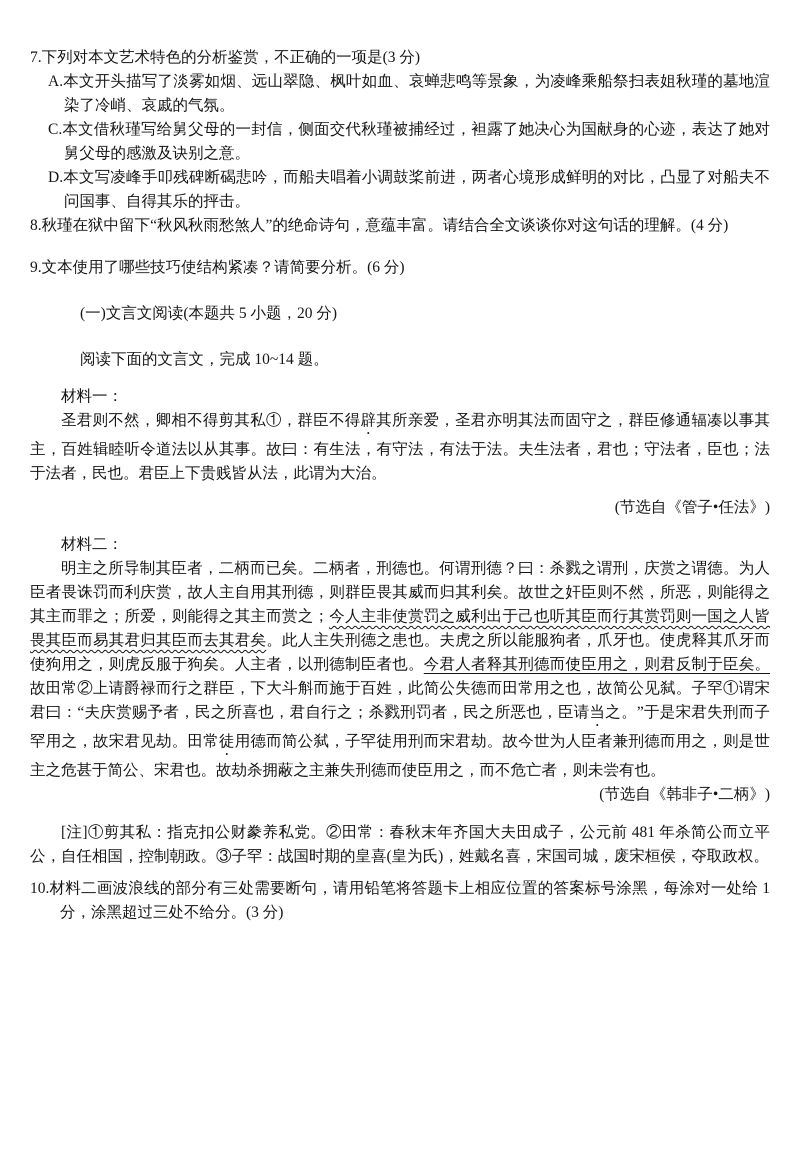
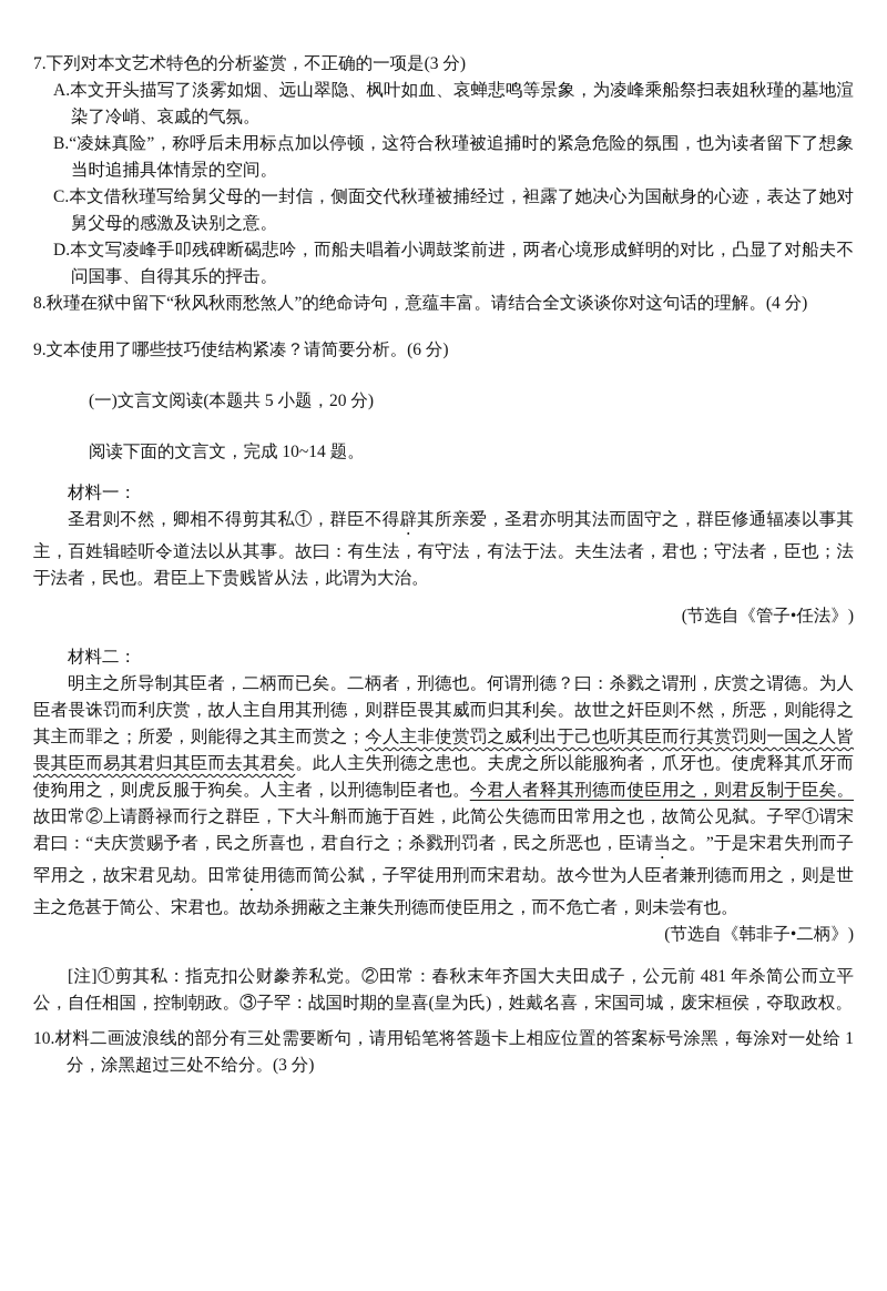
  7.下列对本文艺术特色的分析鉴赏，不正确的一项是(3 分)
  A.本文开头描写了淡雾如烟、远山翠隐、枫叶如血、哀蝉悲鸣等景象，为凌峰乘船祭扫表姐秋瑾的墓地渲染了冷峭、哀戚的气氛。
+ B.“凌妹真险”，称呼后未用标点加以停顿，这符合秋瑾被追捕时的紧急危险的氛围，也为读者留下了想象当时追捕具体情景的空间。
  C.本文借秋瑾写给舅父母的一封信，侧面交代秋瑾被捕经过，袒露了她决心为国献身的心迹，表达了她对舅父母的感激及诀别之意。
  D.本文写凌峰手叩残碑断碣悲吟，而船夫唱着小调鼓桨前进，两者心境形成鲜明的对比，凸显了对船夫不问国事、自得其乐的抨击。
  8.秋瑾在狱中留下“秋风秋雨愁煞人”的绝命诗句，意蕴丰富。请结合全文谈谈你对这句话的理解。(4 分)
  9.文本使用了哪些技巧使结构紧凑？请简要分析。(6 分)
  (一)文言文阅读(本题共 5 小题，20 分)
  阅读下面的文言文，完成 10~14 题。
  材料一：
  圣君则不然，卿相不得剪其私①，群臣不得辟其所亲爱，圣君亦明其法而固守之，群臣修通辐凑以事其主，百姓辑睦听令道法以从其事。故曰：有生法，有守法，有法于法。夫生法者，君也；守法者，臣也；法于法者，民也。君臣上下贵贱皆从法，此谓为大治。
  (节选自《管子•任法》)
  材料二：
  明主之所导制其臣者，二柄而已矣。二柄者，刑德也。何谓刑德？曰：杀戮之谓刑，庆赏之谓德。为人臣者畏诛罚而利庆赏，故人主自用其刑德，则群臣畏其威而归其利矣。故世之奸臣则不然，所恶，则能得之其主而罪之；所爱，则能得之其主而赏之；今人主非使赏罚之威利出于己也听其臣而行其赏罚则一国之人皆畏其臣而易其君归其臣而去其君矣。此人主失刑德之患也。夫虎之所以能服狗者，爪牙也。使虎释其爪牙而使狗用之，则虎反服于狗矣。人主者，以刑德制臣者也。今君人者释其刑德而使臣用之，则君反制于臣矣。故田常②上请爵禄而行之群臣，下大斗斛而施于百姓，此简公失德而田常用之也，故简公见弑。子罕①谓宋君曰：“夫庆赏赐予者，民之所喜也，君自行之；杀戮刑罚者，民之所恶也，臣请当之。”于是宋君失刑而子罕用之，故宋君见劫。田常徒用德而简公弑，子罕徒用刑而宋君劫。故今世为人臣者兼刑德而用之，则是世主之危甚于简公、宋君也。故劫杀拥蔽之主兼失刑德而使臣用之，而不危亡者，则未尝有也。
  (节选自《韩非子•二柄》)
  [注]①剪其私：指克扣公财豢养私党。②田常：春秋末年齐国大夫田成子，公元前 481 年杀简公而立平公，自任相国，控制朝政。③子罕：战国时期的皇喜(皇为氏)，姓戴名喜，宋国司城，废宋桓侯，夺取政权。
  10.材料二画波浪线的部分有三处需要断句，请用铅笔将答题卡上相应位置的答案标号涂黑，每涂对一处给 1 分，涂黑超过三处不给分。(3 分)
